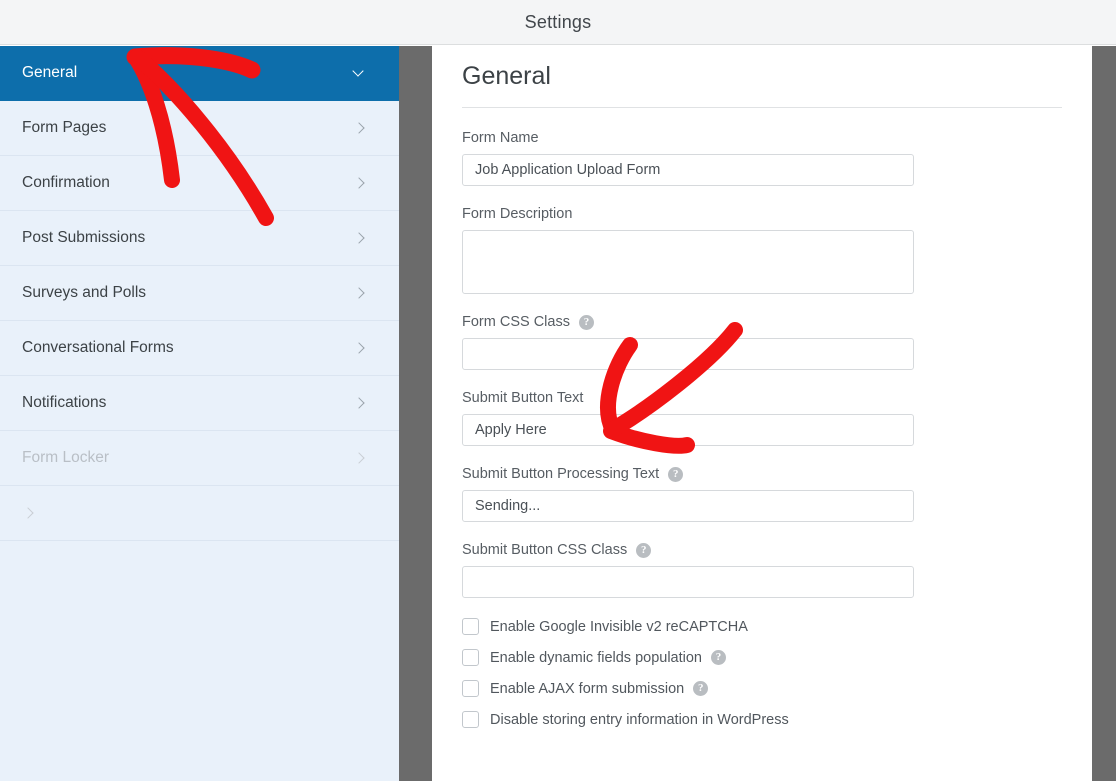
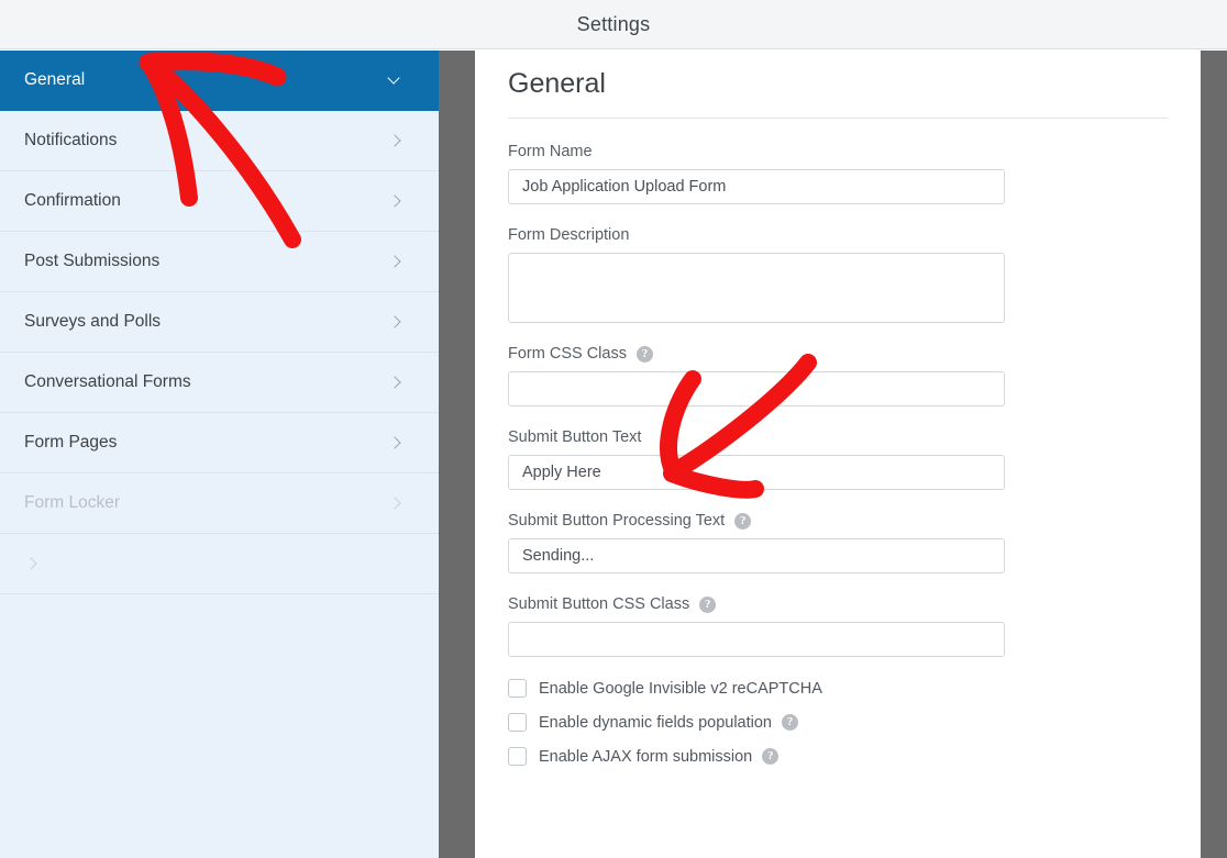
  Settings
  General
- Form Pages
+ Notifications
  Confirmation
  Post Submissions
  Surveys and Polls
  Conversational Forms
- Notifications
+ Form Pages
  Form Locker
  General
  Form Name
  Job Application Upload Form
  Form Description
  Form CSS Class
  ?
  Submit Button Text
  Apply Here
  Submit Button Processing Text
  ?
  Sending...
  Submit Button CSS Class
  ?
  Enable Google Invisible v2 reCAPTCHA
  Enable dynamic fields population
  ?
  Enable AJAX form submission
  ?
- Disable storing entry information in WordPress
